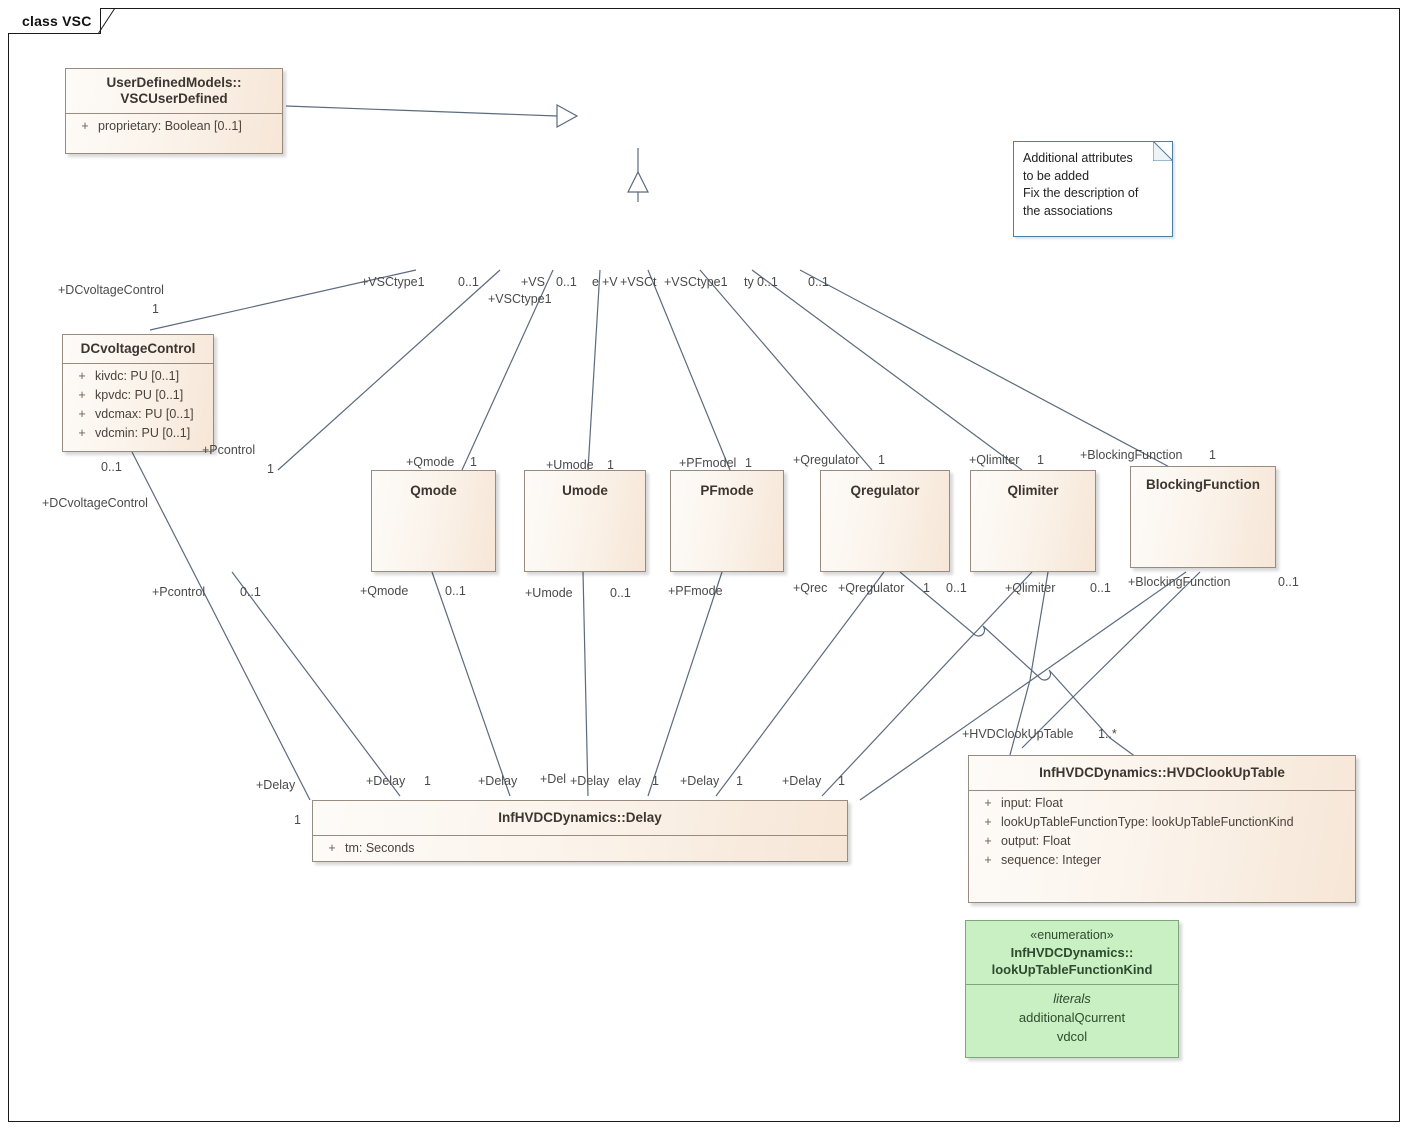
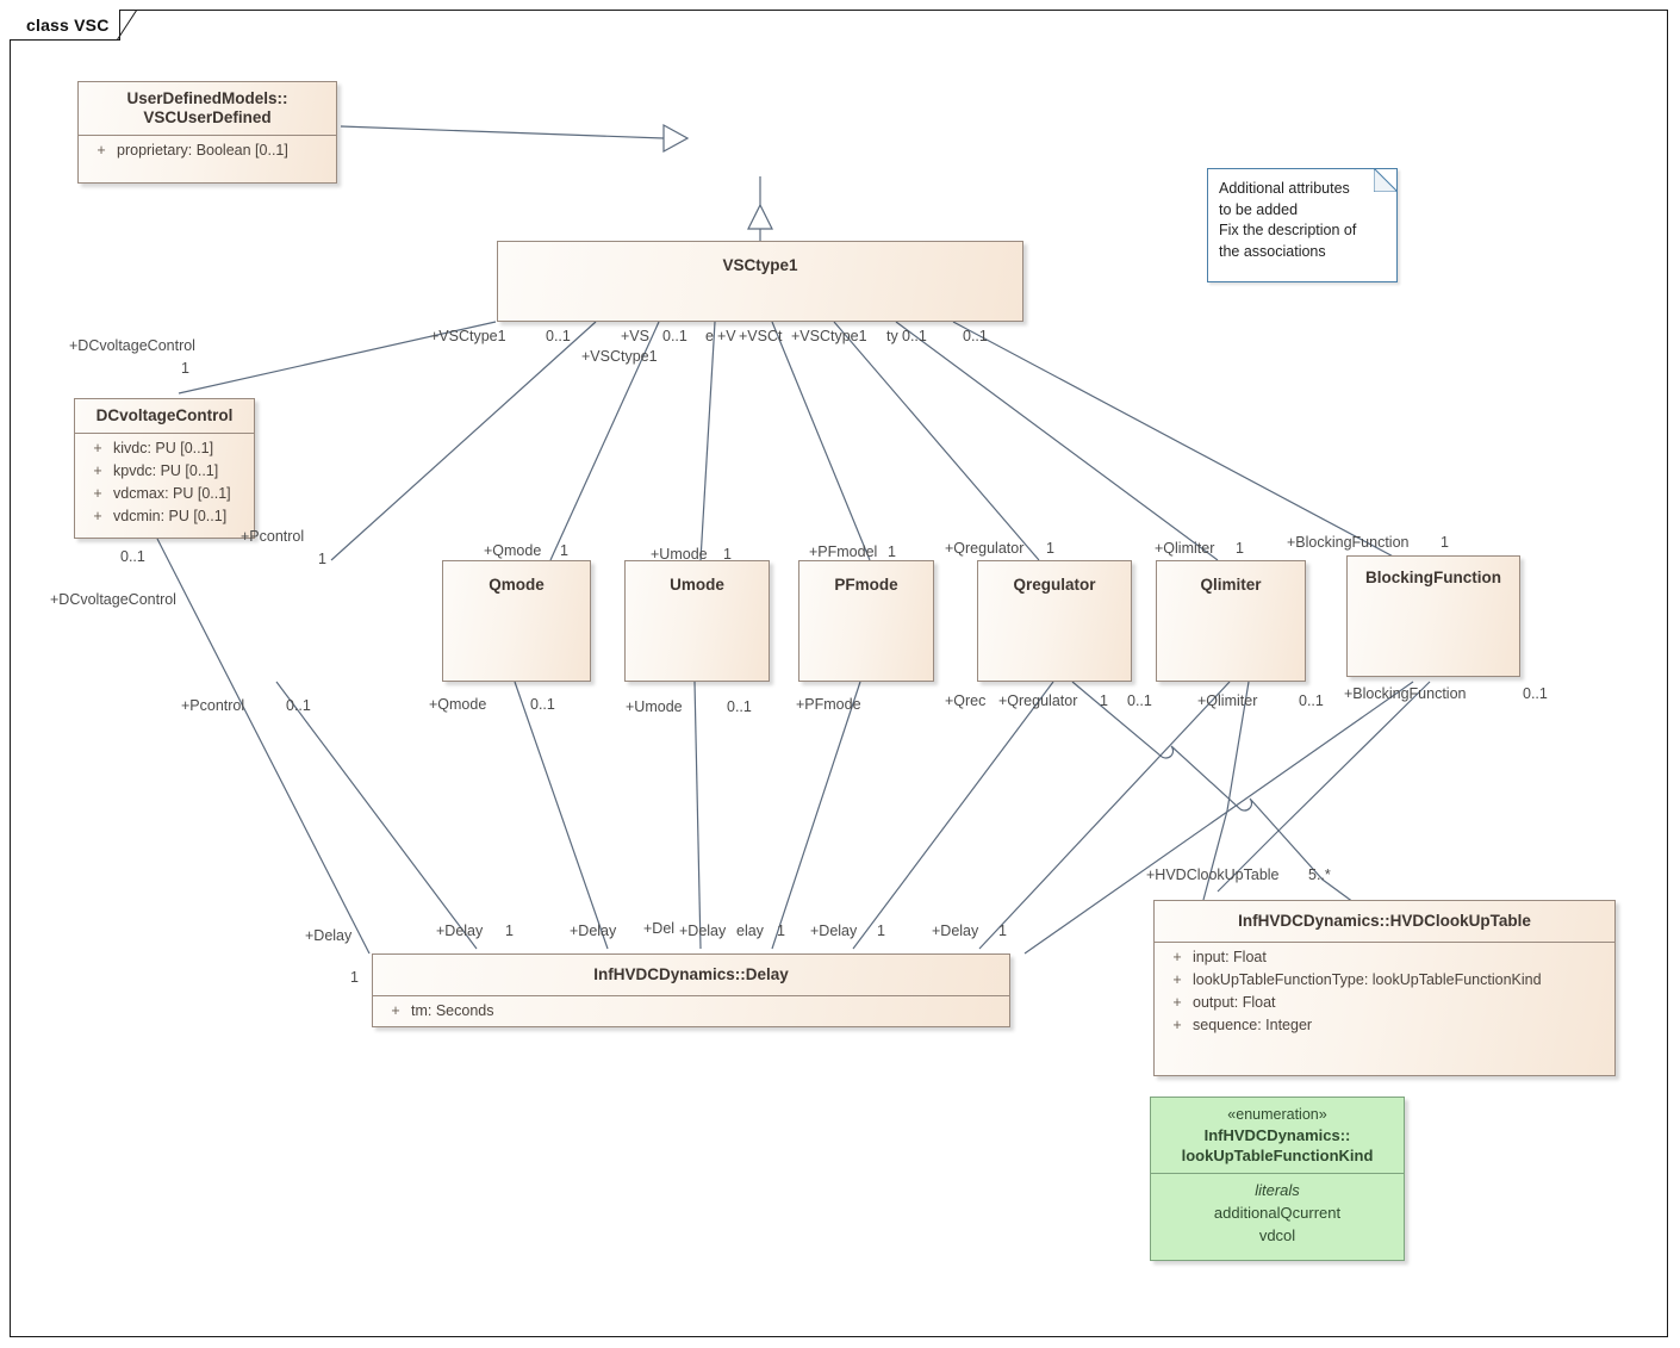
  class VSC
  UserDefinedModels::
  VSCUserDefined
  +
  proprietary: Boolean [0..1]
+ VSCtype1
  DCvoltageControl
  +
  kivdc: PU [0..1]
  +
  kpvdc: PU [0..1]
  +
  vdcmax: PU [0..1]
  +
  vdcmin: PU [0..1]
  Qmode
  Umode
  PFmode
  Qregulator
  Qlimiter
  BlockingFunction
  InfHVDCDynamics::Delay
  +
  tm: Seconds
  InfHVDCDynamics::HVDClookUpTable
  +
  input: Float
  +
  lookUpTableFunctionType: lookUpTableFunctionKind
  +
  output: Float
  +
  sequence: Integer
  «enumeration»
  InfHVDCDynamics::
  lookUpTableFunctionKind
  literals
  additionalQcurrent
  vdcol
  Additional attributes
  to be added
  Fix the description of
  the associations
  +DCvoltageControl
  1
  +VSCtype1
  0..1
  +VSCtype1
  +VS
  0..1
  e
  +V
  +VSCt
  +VSCtype1
  ty
  0..1
  0..1
  +Pcontrol
  1
  +Qmode
  1
  +Umode
  1
  +PFmodel
  1
  +Qregulator
  1
  +Qlimiter
  1
  +BlockingFunction
  1
  0..1
  +DCvoltageControl
  +Pcontrol
  0..1
  +Qmode
  0..1
  +Umode
  0..1
  +PFmode
  +Qrec
  +Qregulator
  1
  0..1
  +Qlimiter
  0..1
  +BlockingFunction
  0..1
  +Delay
  1
  +Delay
  1
  +Delay
  +Del
  +Delay
  elay
  1
  +Delay
  1
  +Delay
  1
  +HVDClookUpTable
- 1..*
+ 5..*
